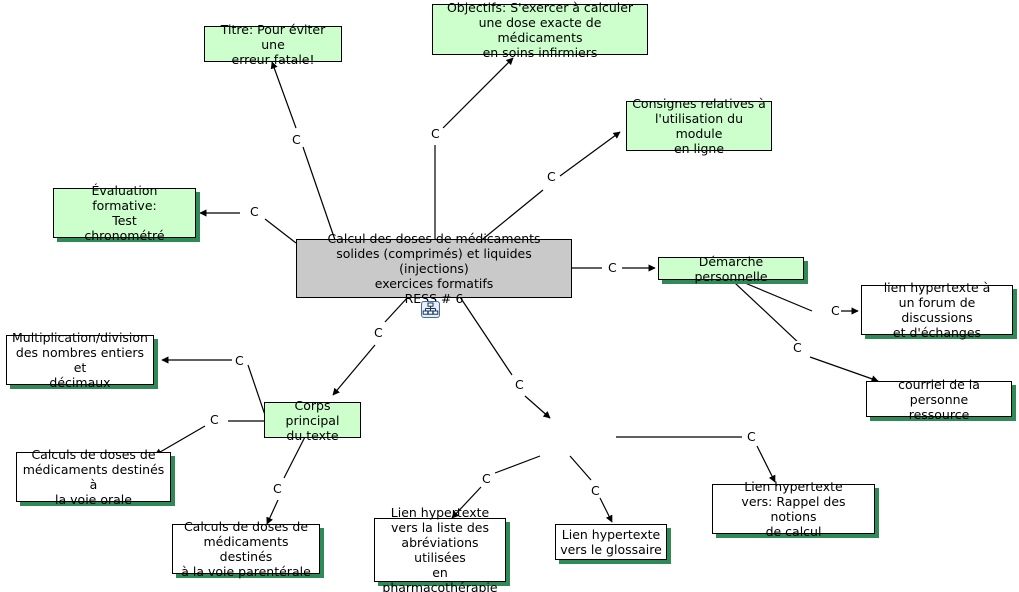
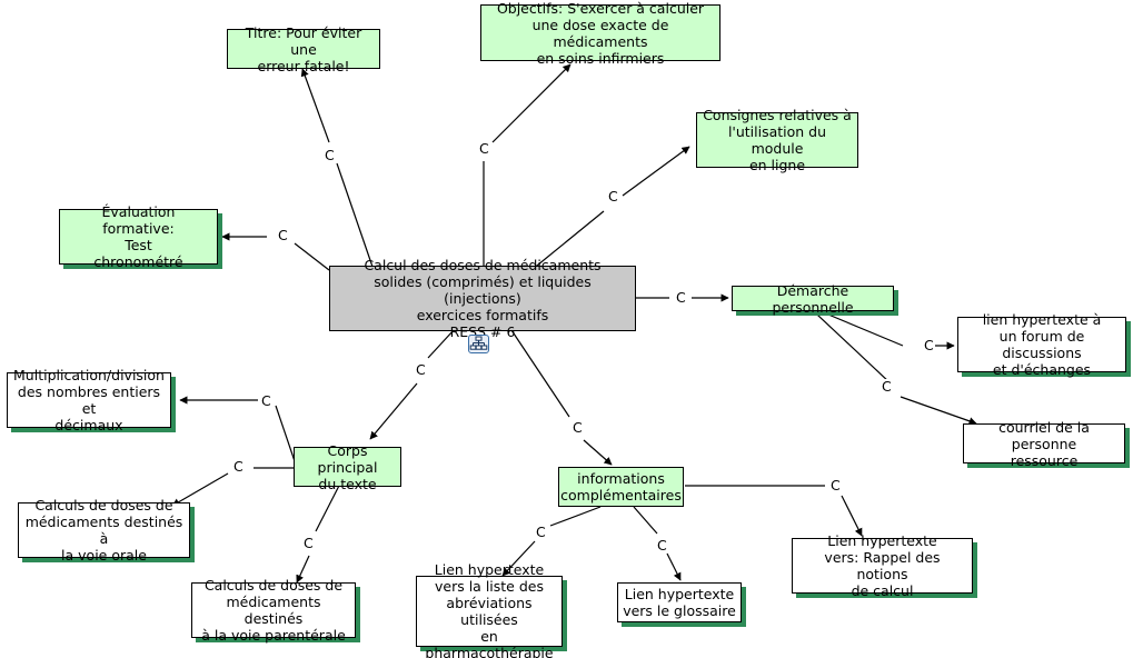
  Titre: Pour éviter une
  erreur fatale!
  Objectifs: S'exercer à calculer
  une dose exacte de médicaments
  en soins infirmiers
  Consignes relatives à
  l'utilisation du module
  en ligne
  Évaluation formative:
  Test
  chronométré
  Calcul des doses de médicaments
  solides (comprimés) et liquides (injections)
  exercices formatifs
  RESS # 6
  Démarche personnelle
  lien hypertexte à
  un forum de discussions
  et d'échanges
  courriel de la personne
  ressource
  Multiplication/division
  des nombres entiers et
  décimaux
  Corps principal
  du texte
  Calculs de doses de
  médicaments destinés à
  la voie orale
  Calculs de doses de
  médicaments destinés
  à la voie parentérale
+ informations
+ complémentaires
  Lien hypertexte
  vers la liste des
  abréviations utilisées
  en pharmacothérapie
  Lien hypertexte
  vers le glossaire
  Lien hypertexte
  vers: Rappel des notions
  de calcul
  C
  C
  C
  C
  C
  C
  C
  C
  C
  C
  C
  C
  C
  C
  C
